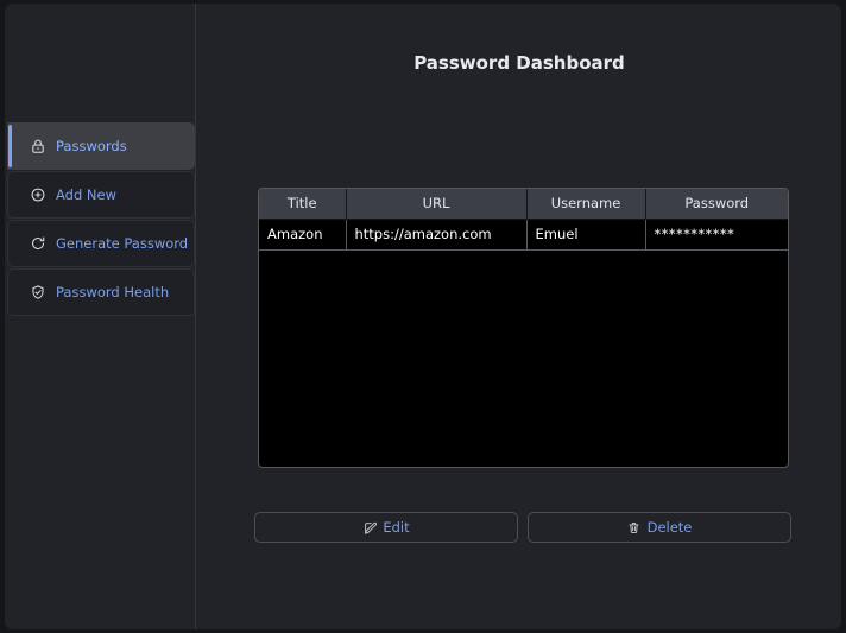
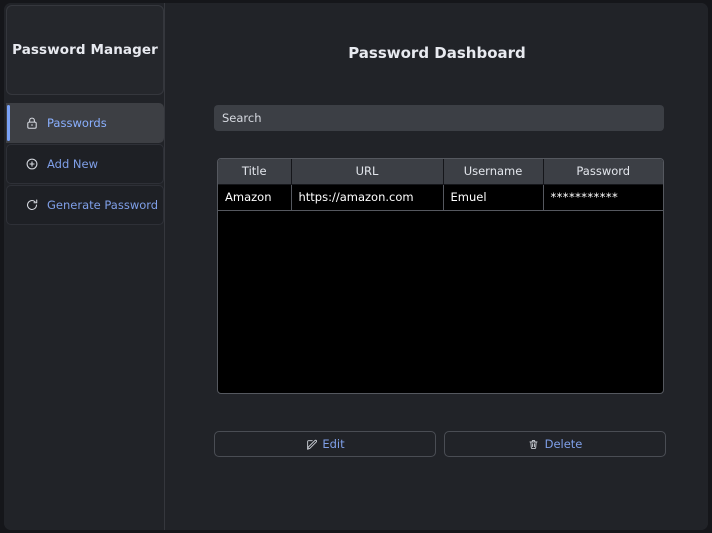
+ Password Manager
  Passwords
  Add New
  Generate Password
- Password Health
  Password Dashboard
+ Search
  Title	URL	Username	Password
  Amazon	https://amazon.com	Emuel	***********
  Edit
  Delete
